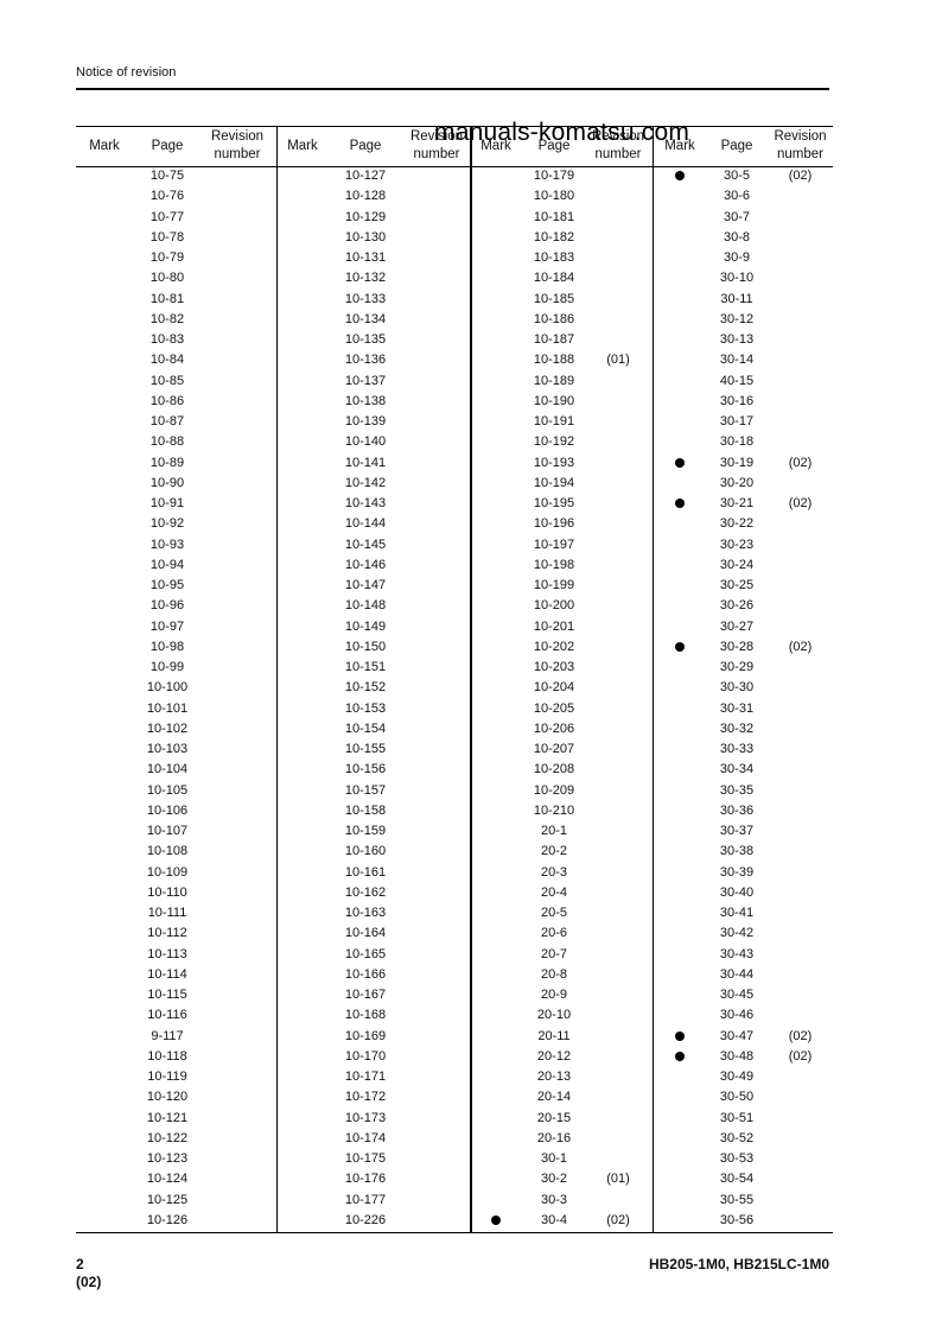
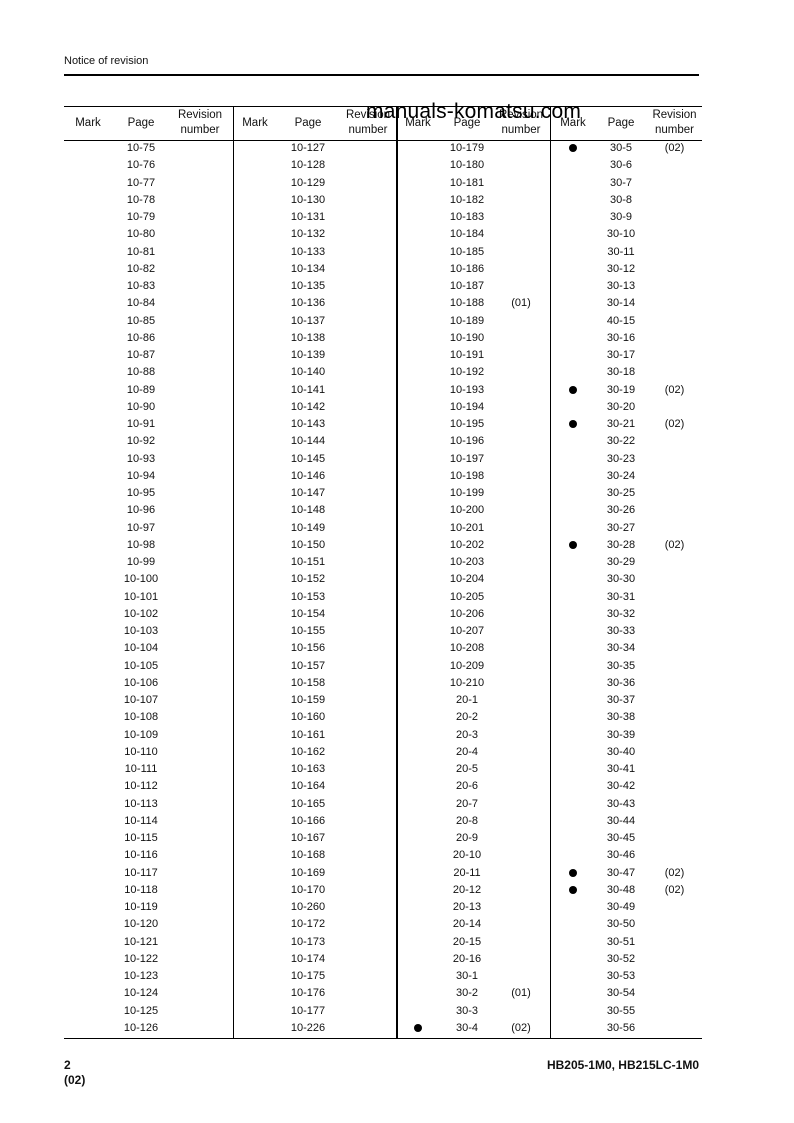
  Notice of revision
  Mark
  Page
  Revision number
  10-75
  10-76
  10-77
  10-78
  10-79
  10-80
  10-81
  10-82
  10-83
  10-84
  10-85
  10-86
  10-87
  10-88
  10-89
  10-90
  10-91
  10-92
  10-93
  10-94
  10-95
  10-96
  10-97
  10-98
  10-99
  10-100
  10-101
  10-102
  10-103
  10-104
  10-105
  10-106
  10-107
  10-108
  10-109
  10-110
  10-111
  10-112
  10-113
  10-114
  10-115
  10-116
- 9-117
+ 10-117
  10-118
  10-119
  10-120
  10-121
  10-122
  10-123
  10-124
  10-125
  10-126
  Mark
  Page
  Revision number
  10-127
  10-128
  10-129
  10-130
  10-131
  10-132
  10-133
  10-134
  10-135
  10-136
  10-137
  10-138
  10-139
  10-140
  10-141
  10-142
  10-143
  10-144
  10-145
  10-146
  10-147
  10-148
  10-149
  10-150
  10-151
  10-152
  10-153
  10-154
  10-155
  10-156
  10-157
  10-158
  10-159
  10-160
  10-161
  10-162
  10-163
  10-164
  10-165
  10-166
  10-167
  10-168
  10-169
  10-170
- 10-171
+ 10-260
  10-172
  10-173
  10-174
  10-175
  10-176
  10-177
  10-226
  Mark
  Page
  Revision number
  10-179
  10-180
  10-181
  10-182
  10-183
  10-184
  10-185
  10-186
  10-187
  10-188
  (01)
  10-189
  10-190
  10-191
  10-192
  10-193
  10-194
  10-195
  10-196
  10-197
  10-198
  10-199
  10-200
  10-201
  10-202
  10-203
  10-204
  10-205
  10-206
  10-207
  10-208
  10-209
  10-210
  20-1
  20-2
  20-3
  20-4
  20-5
  20-6
  20-7
  20-8
  20-9
  20-10
  20-11
  20-12
  20-13
  20-14
  20-15
  20-16
  30-1
  30-2
  (01)
  30-3
  30-4
  (02)
  Mark
  Page
  Revision number
  30-5
  (02)
  30-6
  30-7
  30-8
  30-9
  30-10
  30-11
  30-12
  30-13
  30-14
  40-15
  30-16
  30-17
  30-18
  30-19
  (02)
  30-20
  30-21
  (02)
  30-22
  30-23
  30-24
  30-25
  30-26
  30-27
  30-28
  (02)
  30-29
  30-30
  30-31
  30-32
  30-33
  30-34
  30-35
  30-36
  30-37
  30-38
  30-39
  30-40
  30-41
  30-42
  30-43
  30-44
  30-45
  30-46
  30-47
  (02)
  30-48
  (02)
  30-49
  30-50
  30-51
  30-52
  30-53
  30-54
  30-55
  30-56
  manuals-komatsu.com
  2
  (02)
  HB205-1M0, HB215LC-1M0
